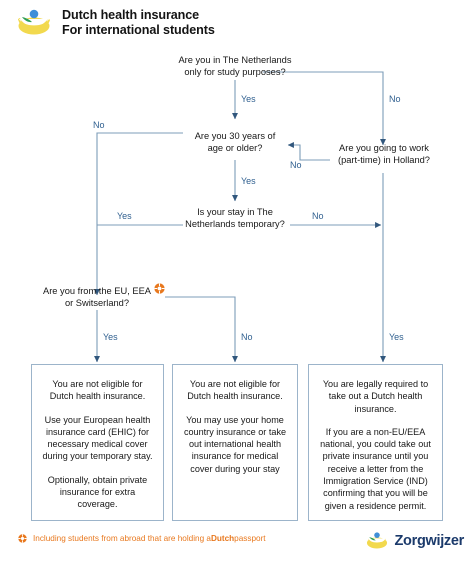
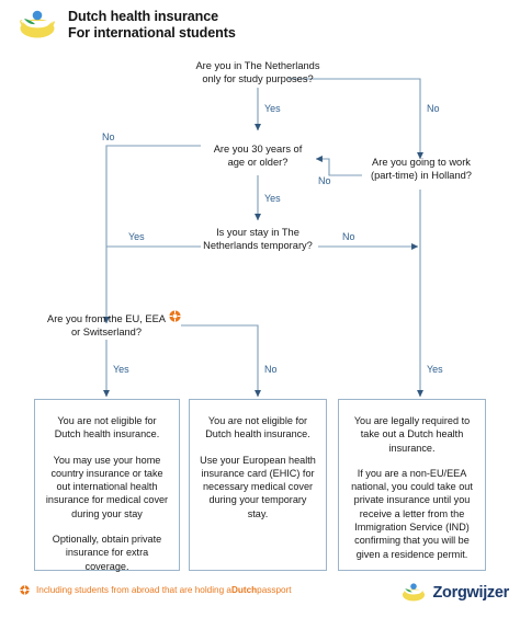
  Dutch health insurance
  For international students
  Are you in The Netherlands
  only for study purposes?
  Are you 30 years of
  age or older?
  Are you going to work
  (part-time) in Holland?
  Is your stay in The
  Netherlands temporary?
  Are you from the EU, EEA
  or Switserland?
  Yes
  No
  No
  No
  Yes
  Yes
  No
  Yes
  No
  Yes
  You are not eligible for Dutch health insurance.
- Use your European health insurance card (EHIC) for necessary medical cover during your temporary stay.
+ You may use your home country insurance or take out international health insurance for medical cover during your stay
  Optionally, obtain private insurance for extra coverage.
  You are not eligible for Dutch health insurance.
- You may use your home country insurance or take out international health insurance for medical cover during your stay
+ Use your European health insurance card (EHIC) for necessary medical cover during your temporary stay.
  You are legally required to take out a Dutch health insurance.
  If you are a non-EU/EEA national, you could take out private insurance until you receive a letter from the Immigration Service (IND) confirming that you will be given a residence permit.
  Including students from abroad that are holding a
  Dutch
  passport
  Zorgwijzer
